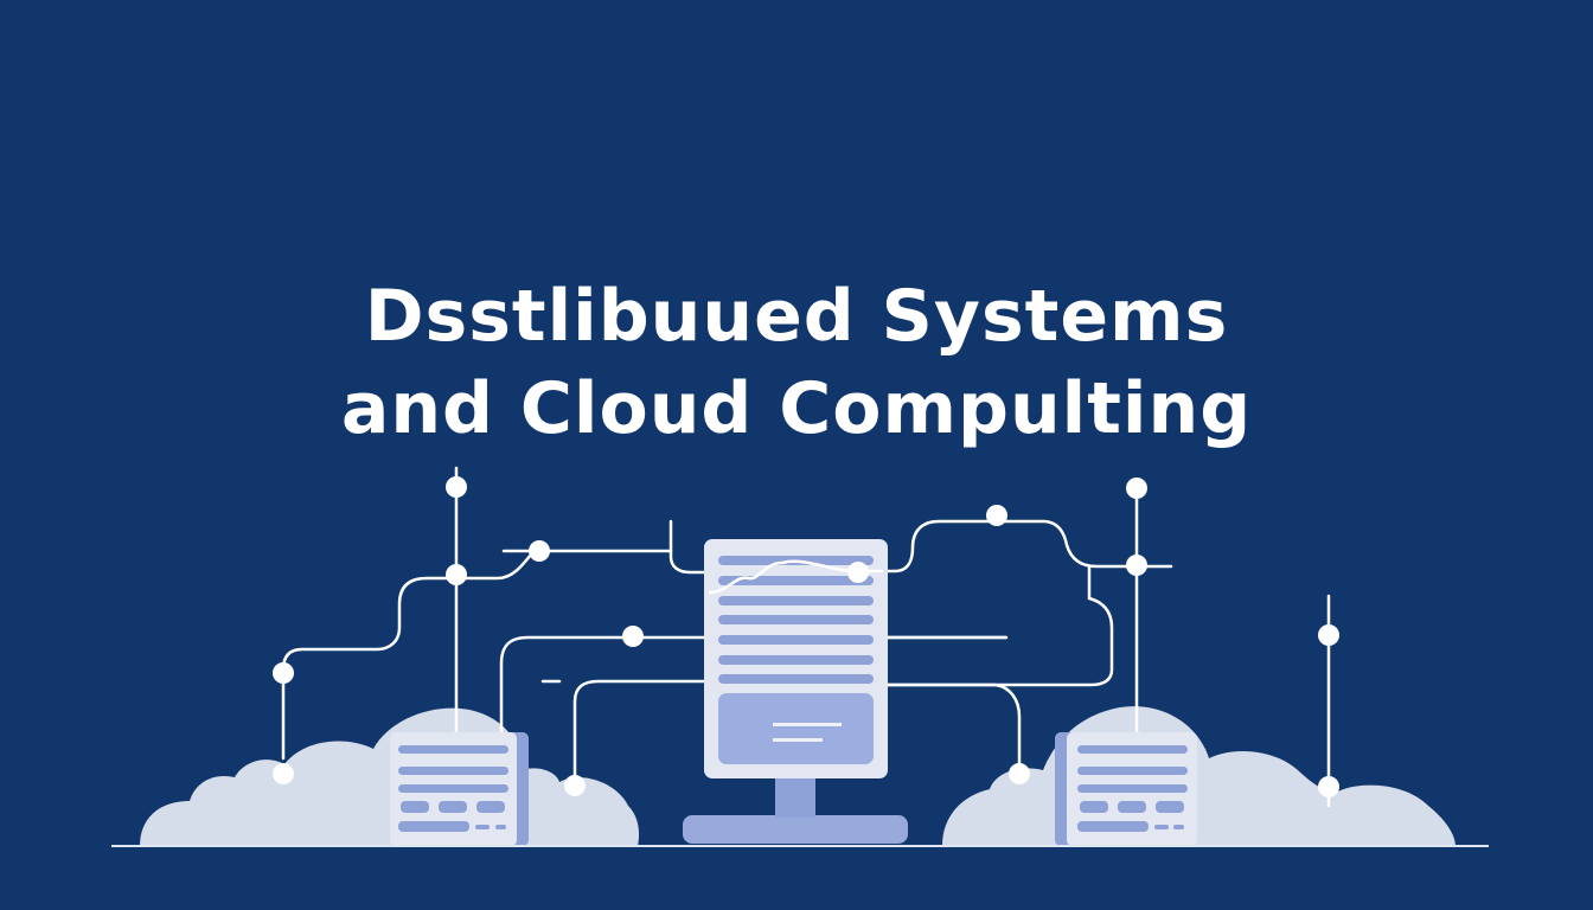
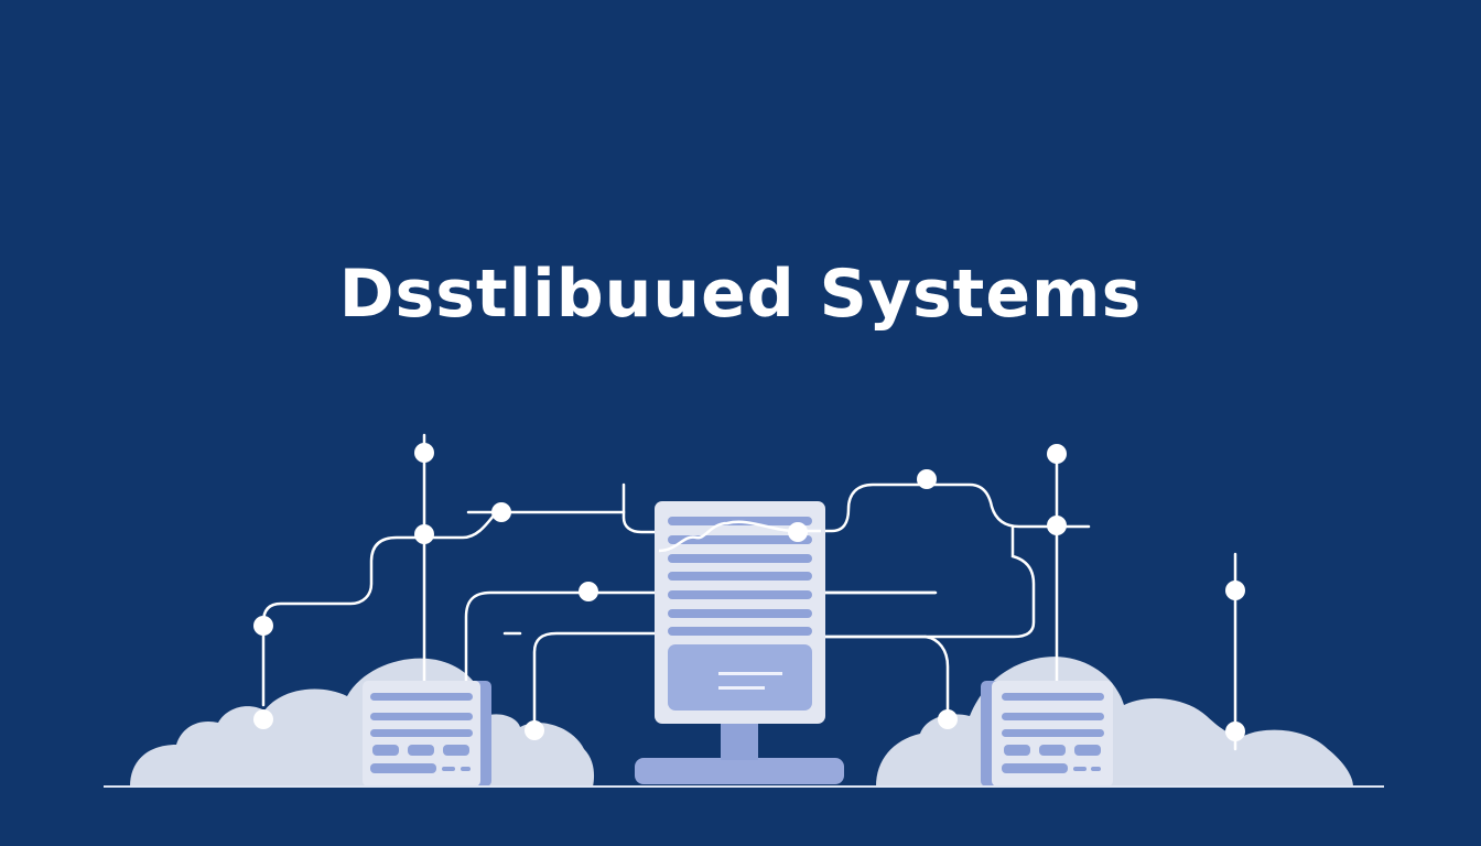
  Dsstlibuued Systems
- and Cloud Compulting
